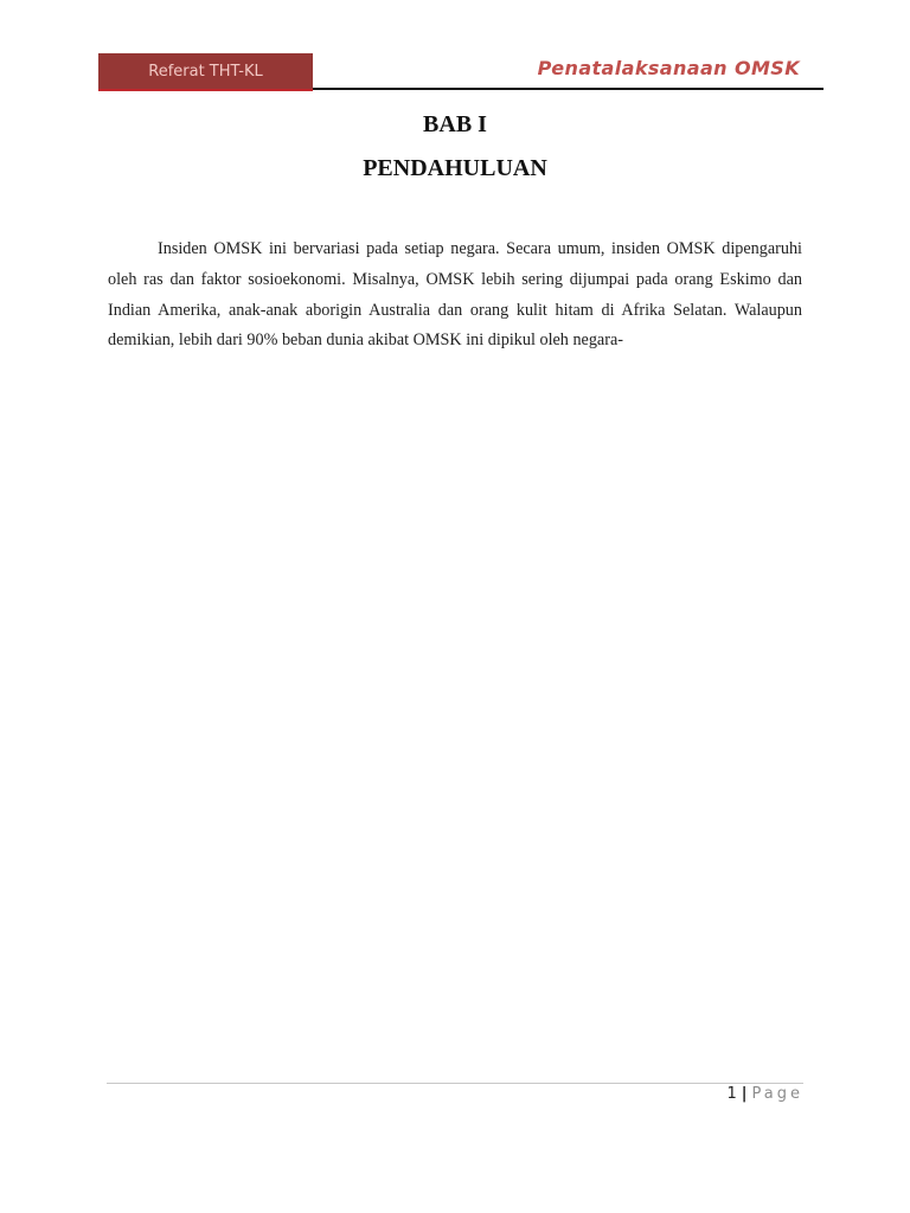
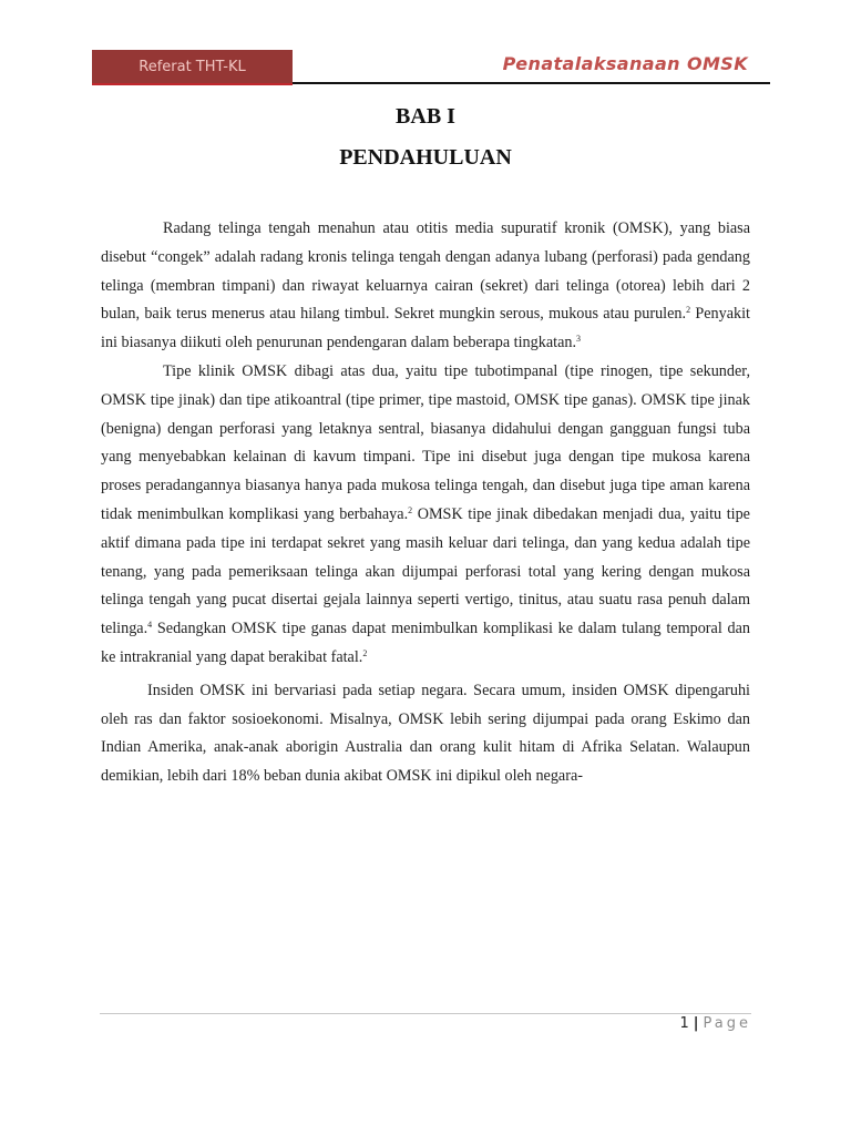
  Referat THT-KL
  Penatalaksanaan OMSK
  BAB I
  PENDAHULUAN
+ Radang telinga tengah menahun atau otitis media supuratif kronik (OMSK), yang biasa disebut “congek” adalah radang kronis telinga tengah dengan adanya lubang (perforasi) pada gendang telinga (membran timpani) dan riwayat keluarnya cairan (sekret) dari telinga (otorea) lebih dari 2 bulan, baik terus menerus atau hilang timbul. Sekret mungkin serous, mukous atau purulen.2 Penyakit ini biasanya diikuti oleh penurunan pendengaran dalam beberapa tingkatan.3
+ Tipe klinik OMSK dibagi atas dua, yaitu tipe tubotimpanal (tipe rinogen, tipe sekunder, OMSK tipe jinak) dan tipe atikoantral (tipe primer, tipe mastoid, OMSK tipe ganas). OMSK tipe jinak (benigna) dengan perforasi yang letaknya sentral, biasanya didahului dengan gangguan fungsi tuba yang menyebabkan kelainan di kavum timpani. Tipe ini disebut juga dengan tipe mukosa karena proses peradangannya biasanya hanya pada mukosa telinga tengah, dan disebut juga tipe aman karena tidak menimbulkan komplikasi yang berbahaya.2 OMSK tipe jinak dibedakan menjadi dua, yaitu tipe aktif dimana pada tipe ini terdapat sekret yang masih keluar dari telinga, dan yang kedua adalah tipe tenang, yang pada pemeriksaan telinga akan dijumpai perforasi total yang kering dengan mukosa telinga tengah yang pucat disertai gejala lainnya seperti vertigo, tinitus, atau suatu rasa penuh dalam telinga.4 Sedangkan OMSK tipe ganas dapat menimbulkan komplikasi ke dalam tulang temporal dan ke intrakranial yang dapat berakibat fatal.2
- Insiden OMSK ini bervariasi pada setiap negara. Secara umum, insiden OMSK dipengaruhi oleh ras dan faktor sosioekonomi. Misalnya, OMSK lebih sering dijumpai pada orang Eskimo dan Indian Amerika, anak-anak aborigin Australia dan orang kulit hitam di Afrika Selatan. Walaupun demikian, lebih dari 90% beban dunia akibat OMSK ini dipikul oleh negara-
+ Insiden OMSK ini bervariasi pada setiap negara. Secara umum, insiden OMSK dipengaruhi oleh ras dan faktor sosioekonomi. Misalnya, OMSK lebih sering dijumpai pada orang Eskimo dan Indian Amerika, anak-anak aborigin Australia dan orang kulit hitam di Afrika Selatan. Walaupun demikian, lebih dari 18% beban dunia akibat OMSK ini dipikul oleh negara-
  1 | Page
